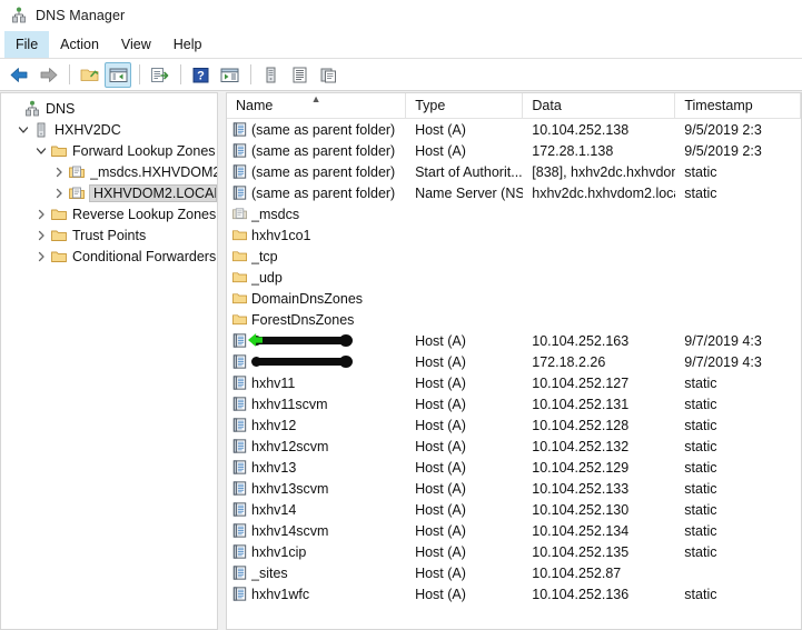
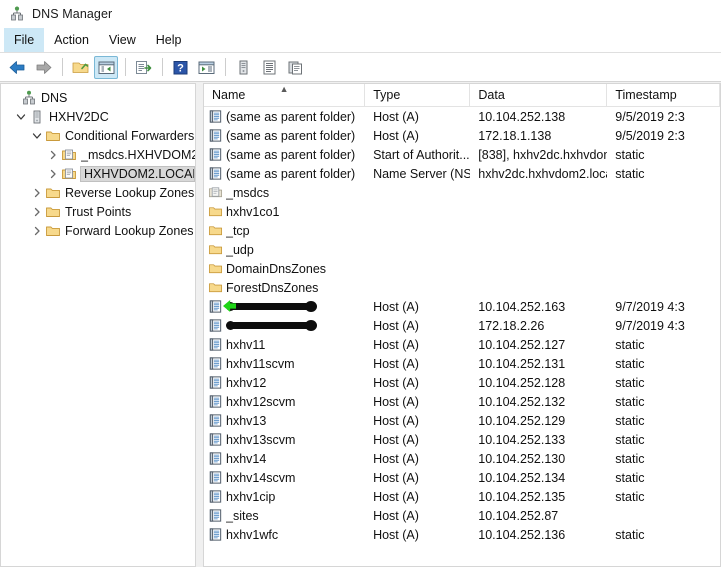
  DNS Manager
  File
  Action
  View
  Help
  ?
  DNS
  HXHV2DC
- Forward Lookup Zones
+ Conditional Forwarders
  _msdcs.HXHVDOM2
  HXHVDOM2.LOCA
  Reverse Lookup Zones
  Trust Points
- Conditional Forwarders
+ Forward Lookup Zones
  Name
  ▲
  Type
  Data
  Timestamp
  (same as parent folder)
  Host (A)
  10.104.252.138
  9/5/2019 2:3
  (same as parent folder)
  Host (A)
- 172.28.1.138
+ 172.18.1.138
  9/5/2019 2:3
  (same as parent folder)
  Start of Authorit...
  [838], hxhv2dc.hxhvdo
  static
  (same as parent folder)
  Name Server (NS
  hxhv2dc.hxhvdom2.loc
  static
  _msdcs
  hxhv1co1
  _tcp
  _udp
  DomainDnsZones
  ForestDnsZones
  Host (A)
  10.104.252.163
  9/7/2019 4:3
  Host (A)
  172.18.2.26
  9/7/2019 4:3
  hxhv11
  Host (A)
  10.104.252.127
  static
  hxhv11scvm
  Host (A)
  10.104.252.131
  static
  hxhv12
  Host (A)
  10.104.252.128
  static
  hxhv12scvm
  Host (A)
  10.104.252.132
  static
  hxhv13
  Host (A)
  10.104.252.129
  static
  hxhv13scvm
  Host (A)
  10.104.252.133
  static
  hxhv14
  Host (A)
  10.104.252.130
  static
  hxhv14scvm
  Host (A)
  10.104.252.134
  static
  hxhv1cip
  Host (A)
  10.104.252.135
  static
  _sites
  Host (A)
  10.104.252.87
  hxhv1wfc
  Host (A)
  10.104.252.136
  static
